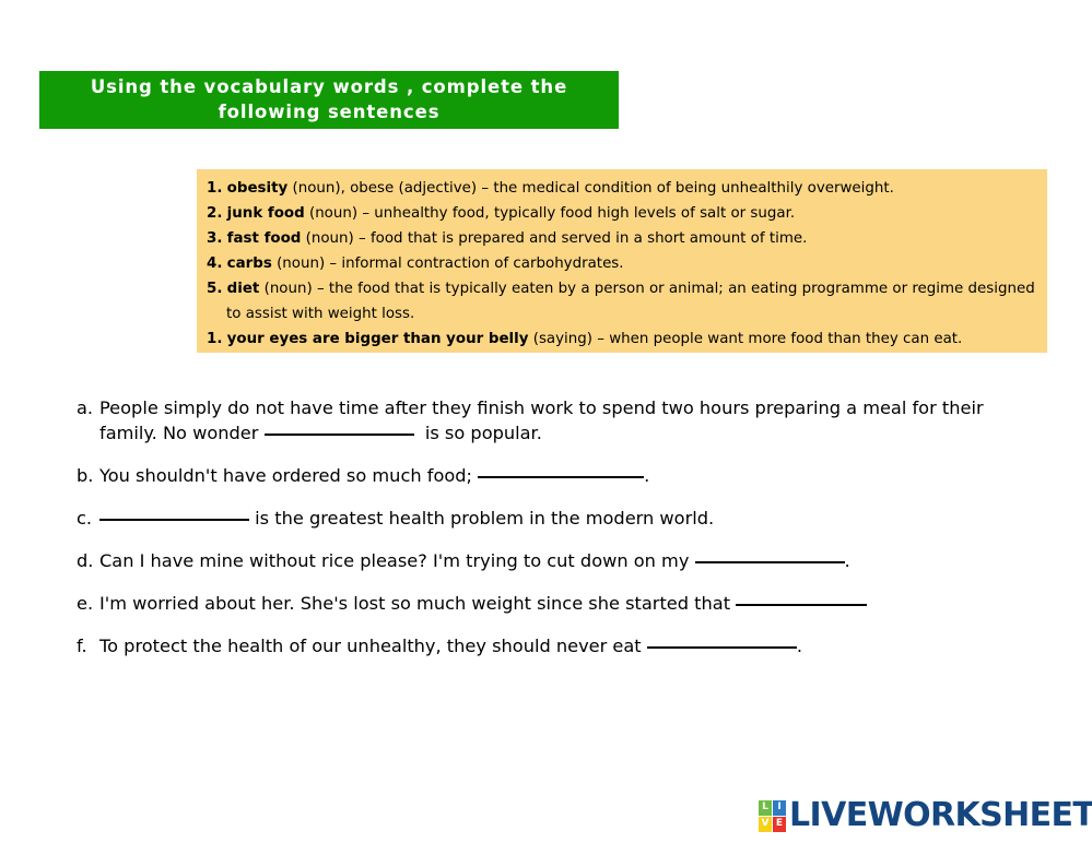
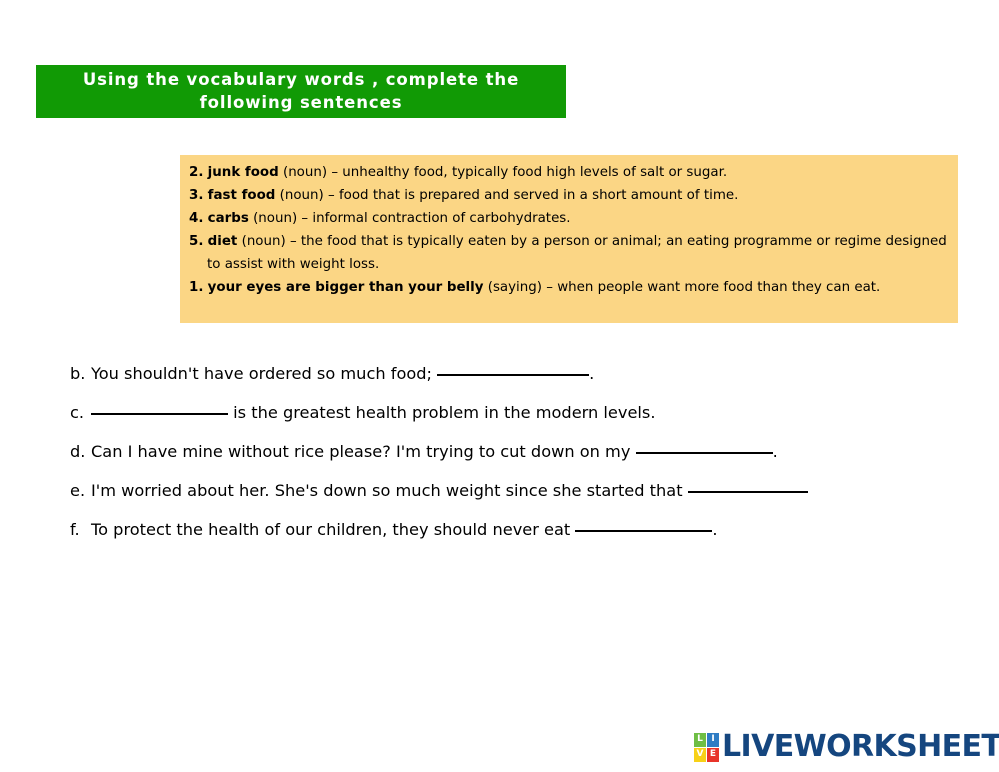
  Using the vocabulary words , complete the following sentences
- 1. obesity (noun), obese (adjective) – the medical condition of being unhealthily overweight.
  2. junk food (noun) – unhealthy food, typically food high levels of salt or sugar.
  3. fast food (noun) – food that is prepared and served in a short amount of time.
  4. carbs (noun) – informal contraction of carbohydrates.
  5. diet (noun) – the food that is typically eaten by a person or animal; an eating programme or regime designed to assist with weight loss.
  1. your eyes are bigger than your belly (saying) – when people want more food than they can eat.
- a.
- People simply do not have time after they finish work to spend two hours preparing a meal for their family. No wonder is so popular.
  b.
  You shouldn't have ordered so much food; .
  c.
- is the greatest health problem in the modern world.
+ is the greatest health problem in the modern levels.
  d.
  Can I have mine without rice please? I'm trying to cut down on my .
  e.
- I'm worried about her. She's lost so much weight since she started that
+ I'm worried about her. She's down so much weight since she started that
  f.
- To protect the health of our unhealthy, they should never eat .
+ To protect the health of our children, they should never eat .
  L
  I
  V
  E
  LIVEWORKSHEET
